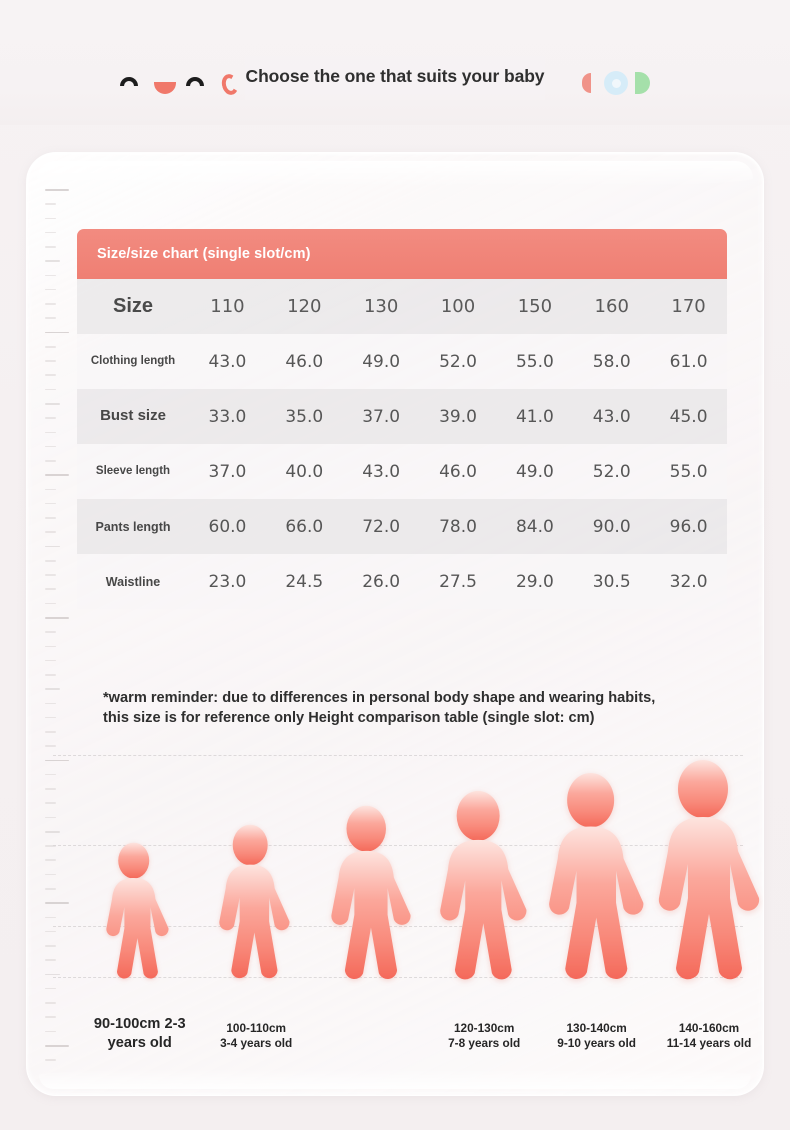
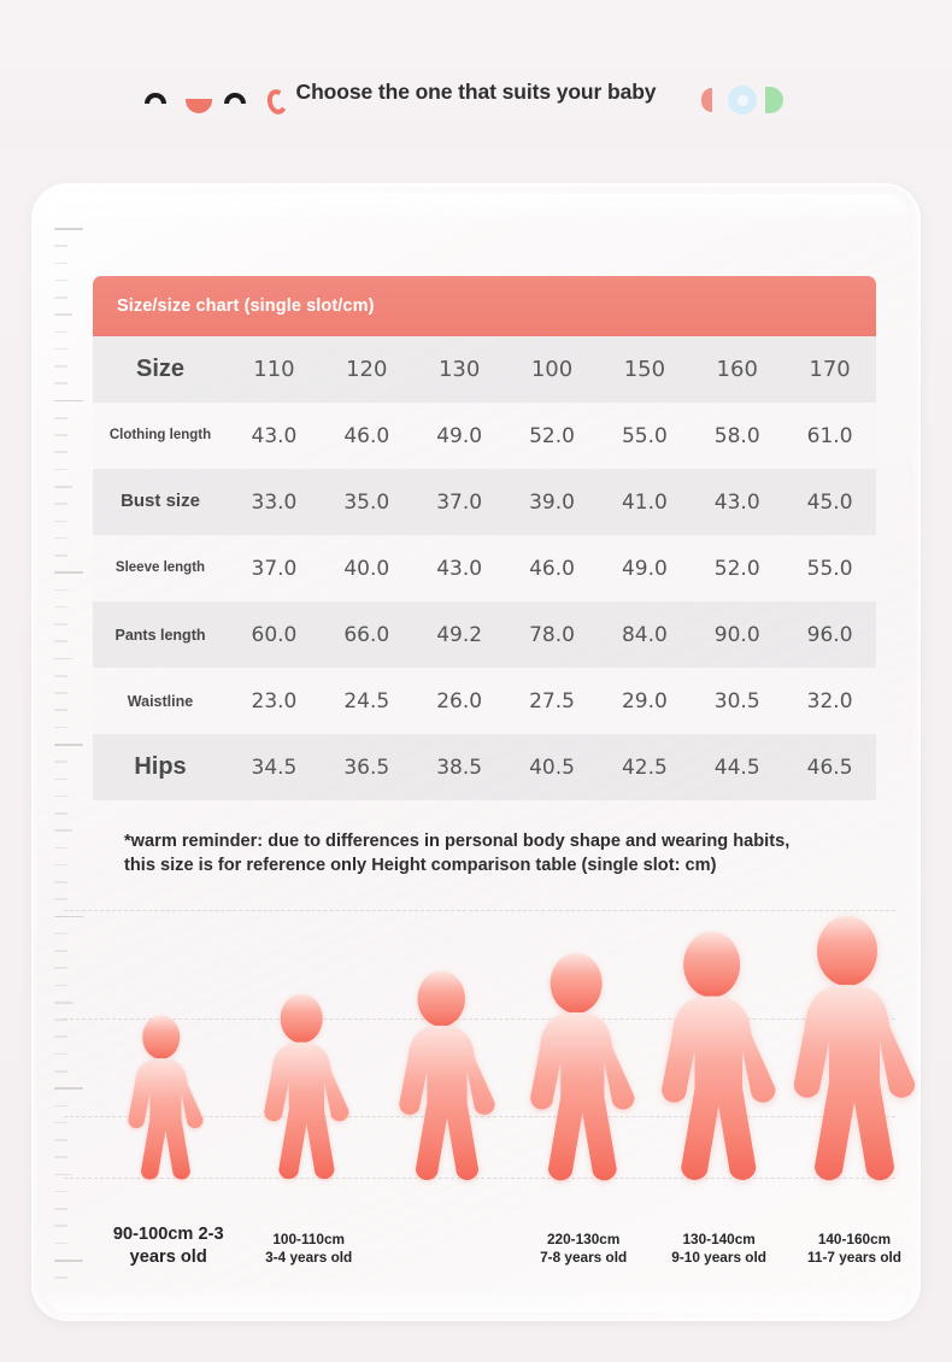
  Choose the one that suits your baby
  Size/size chart (single slot/cm)
  Size
  110
  120
  130
  100
  150
  160
  170
  Clothing length
  43.0
  46.0
  49.0
  52.0
  55.0
  58.0
  61.0
  Bust size
  33.0
  35.0
  37.0
  39.0
  41.0
  43.0
  45.0
  Sleeve length
  37.0
  40.0
  43.0
  46.0
  49.0
  52.0
  55.0
  Pants length
  60.0
  66.0
- 72.0
+ 49.2
  78.0
  84.0
  90.0
  96.0
  Waistline
  23.0
  24.5
  26.0
  27.5
  29.0
  30.5
  32.0
+ Hips
+ 34.5
+ 36.5
+ 38.5
+ 40.5
+ 42.5
+ 44.5
+ 46.5
  *warm reminder: due to differences in personal body shape and wearing habits, this size is for reference only Height comparison table (single slot: cm)
  90-100cm 2-3
  years old
  100-110cm
  3-4 years old
- 120-130cm
+ 220-130cm
  7-8 years old
  130-140cm
  9-10 years old
  140-160cm
- 11-14 years old
+ 11-7 years old
